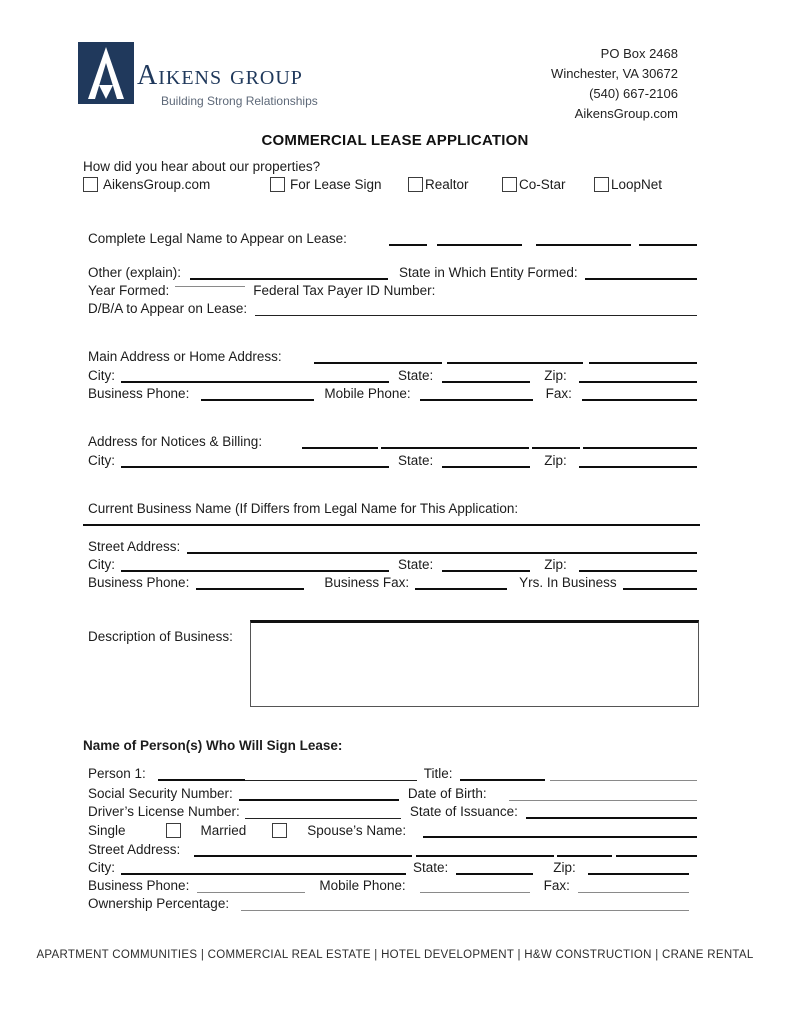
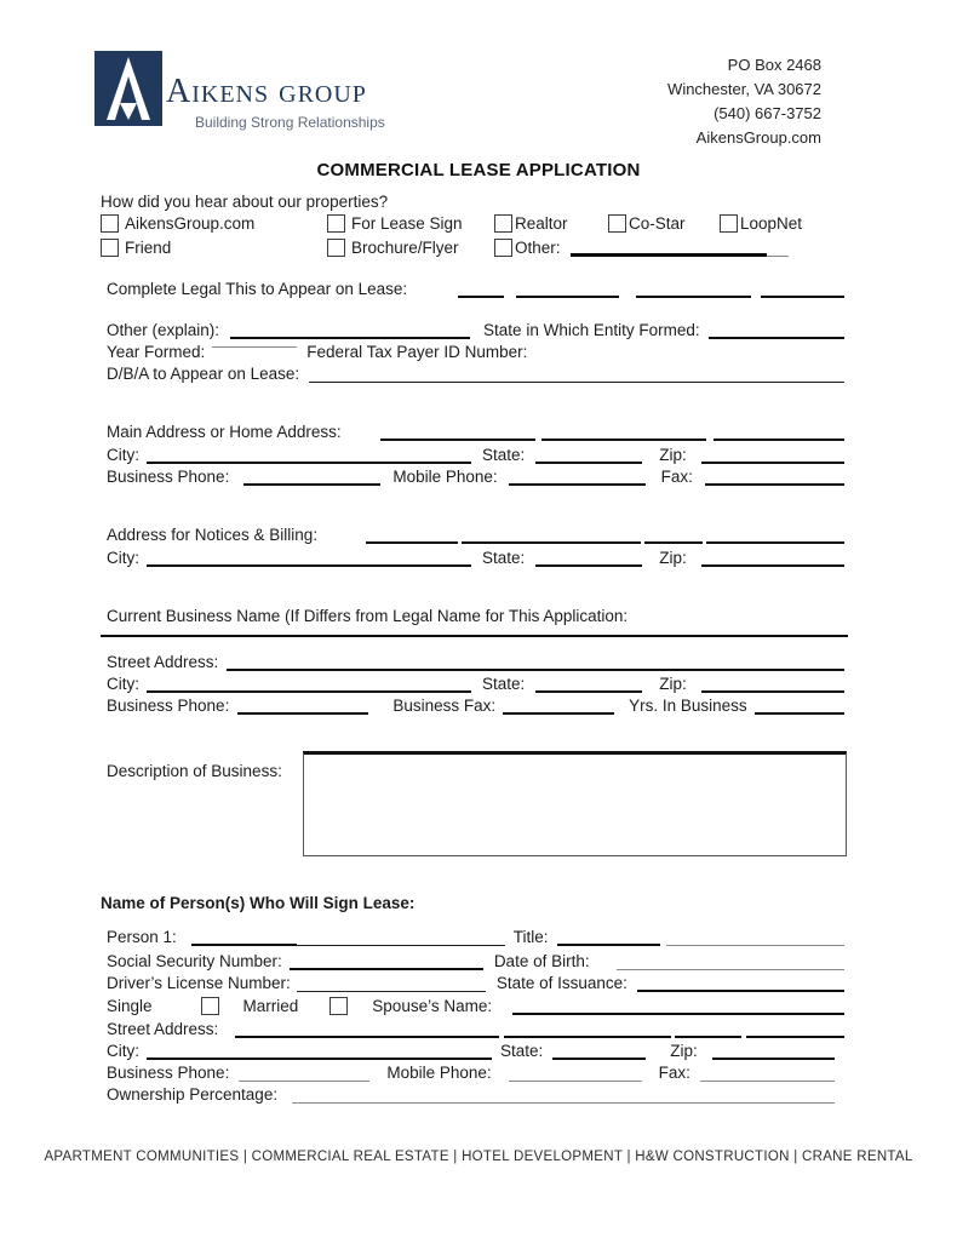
  aikens group
  Building Strong Relationships
  PO Box 2468
  Winchester, VA 30672
- (540) 667-2106
+ (540) 667-3752
  AikensGroup.com
  COMMERCIAL LEASE APPLICATION
  How did you hear about our properties?
  AikensGroup.com
  For Lease Sign
  Realtor
  Co-Star
  LoopNet
+ Friend
+ Brochure/Flyer
+ Other:
- Complete Legal Name to Appear on Lease:
+ Complete Legal This to Appear on Lease:
  Other (explain):
  State in Which Entity Formed:
  Year Formed:
  Federal Tax Payer ID Number:
  D/B/A to Appear on Lease:
  Main Address or Home Address:
  City:
  State:
  Zip:
  Business Phone:
  Mobile Phone:
  Fax:
  Address for Notices & Billing:
  City:
  State:
  Zip:
  Current Business Name (If Differs from Legal Name for This Application:
  Street Address:
  City:
  State:
  Zip:
  Business Phone:
  Business Fax:
  Yrs. In Business
  Description of Business:
  Name of Person(s) Who Will Sign Lease:
  Person 1:
  Title:
  Social Security Number:
  Date of Birth:
  Driver’s License Number:
  State of Issuance:
  Single
  Married
  Spouse’s Name:
  Street Address:
  City:
  State:
  Zip:
  Business Phone:
  Mobile Phone:
  Fax:
  Ownership Percentage:
  APARTMENT COMMUNITIES | COMMERCIAL REAL ESTATE | HOTEL DEVELOPMENT | H&W CONSTRUCTION | CRANE RENTAL
